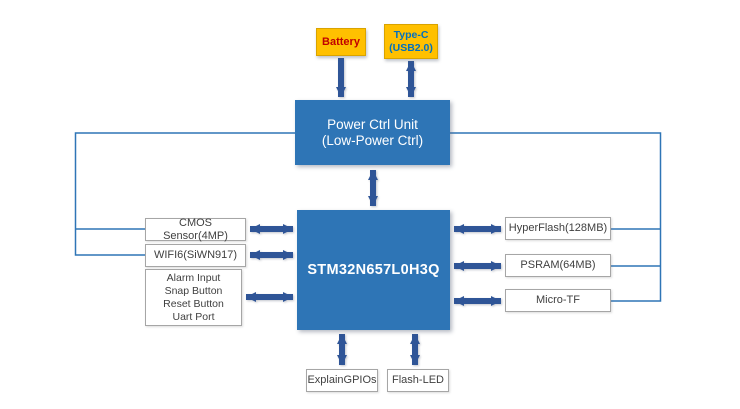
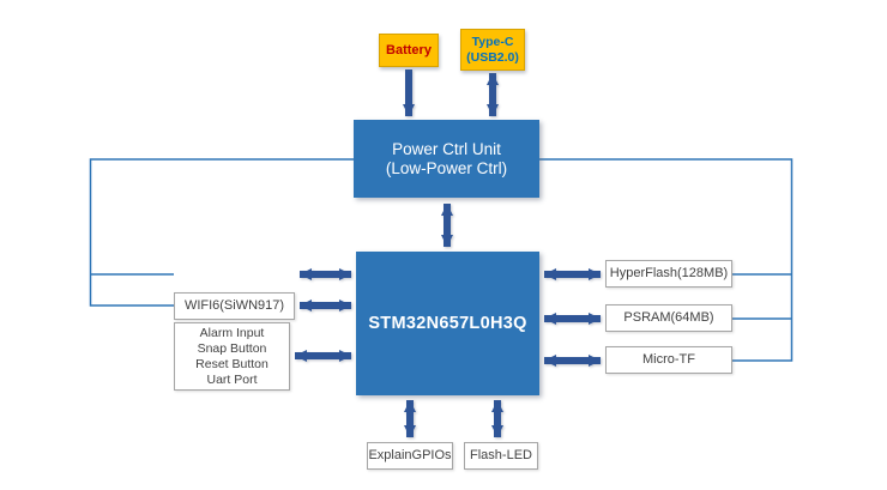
  Battery
  Type-C
  (USB2.0)
  Power Ctrl Unit
  (Low-Power Ctrl)
  STM32N657L0H3Q
- CMOS Sensor(4MP)
  WIFI6(SiWN917)
  Alarm Input
  Snap Button
  Reset Button
  Uart Port
  HyperFlash(128MB)
  PSRAM(64MB)
  Micro-TF
  ExplainGPIOs
  Flash-LED
